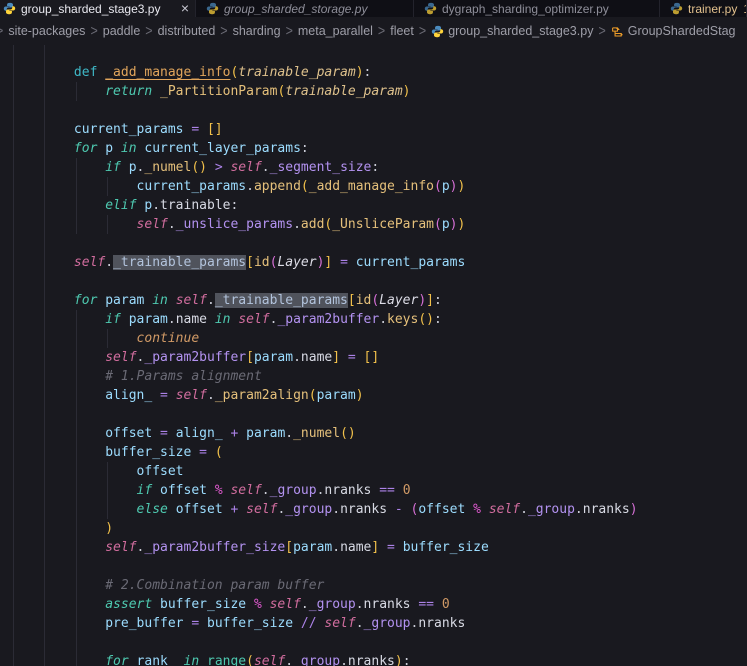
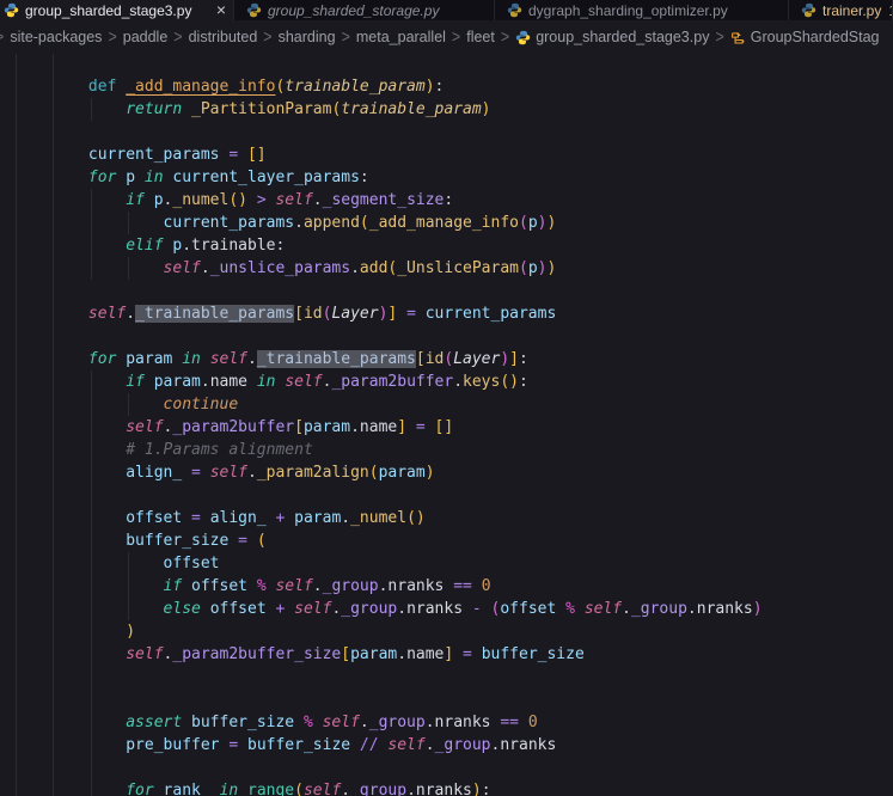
  group_sharded_stage3.py
  ×
  group_sharded_storage.py
  dygraph_sharding_optimizer.py
  trainer.py
  site-packages
  >
  paddle
  >
  distributed
  >
  sharding
  >
  meta_parallel
  >
  fleet
  >
  group_sharded_stage3.py
  >
  GroupShardedStag
  def _add_manage_info(trainable_param):
  return _PartitionParam(trainable_param)
  current_params = []
  for p in current_layer_params:
  if p._numel() > self._segment_size:
  current_params.append(_add_manage_info(p))
  elif p.trainable:
  self._unslice_params.add(_UnsliceParam(p))
  self._trainable_params[id(Layer)] = current_params
  for param in self._trainable_params[id(Layer)]:
  if param.name in self._param2buffer.keys():
  continue
  self._param2buffer[param.name] = []
  # 1.Params alignment
  align_ = self._param2align(param)
  offset = align_ + param._numel()
  buffer_size = (
  offset
  if offset % self._group.nranks == 0
  else offset + self._group.nranks - (offset % self._group.nranks)
  )
  self._param2buffer_size[param.name] = buffer_size
- # 2.Combination param buffer
  assert buffer_size % self._group.nranks == 0
  pre_buffer = buffer_size // self._group.nranks
  for rank_ in range(self._group.nranks):
